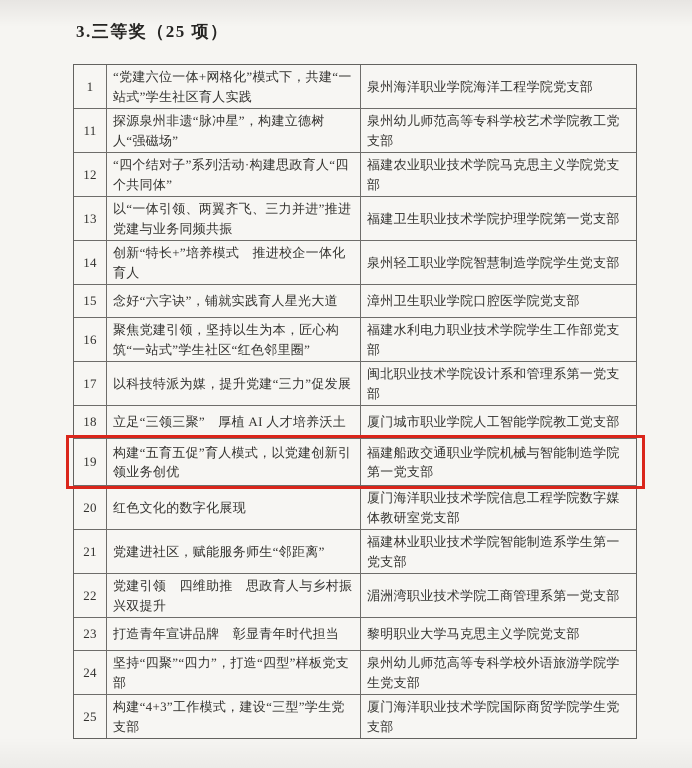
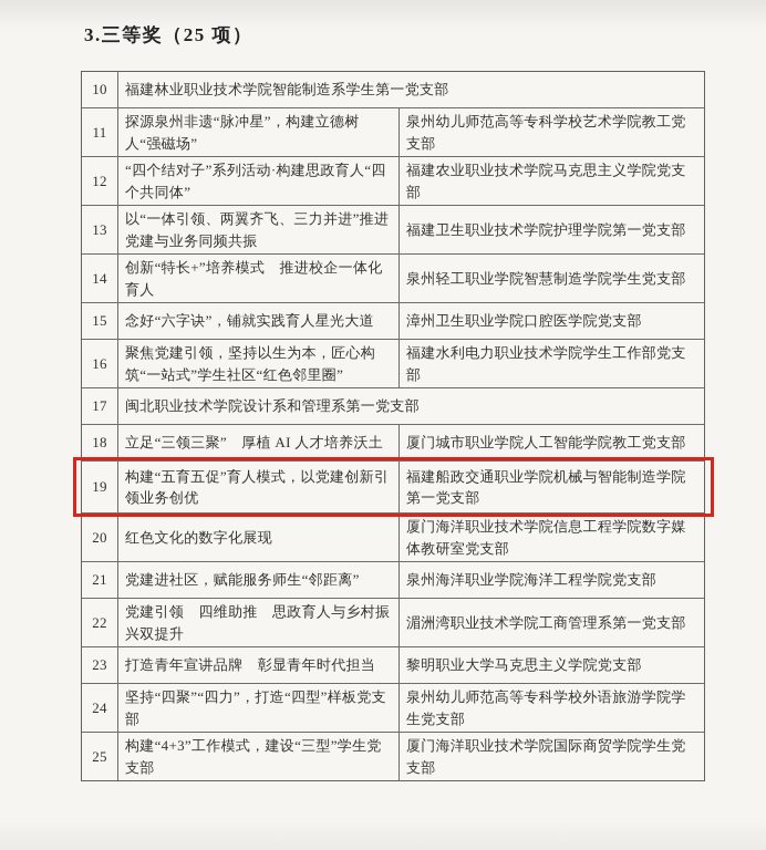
  3.三等奖（25 项）
- 1
+ 10
- “党建六位一体+网格化”模式下，共建“一站式”学生社区育人实践
- 泉州海洋职业学院海洋工程学院党支部
+ 福建林业职业技术学院智能制造系学生第一党支部
  11
  探源泉州非遗“脉冲星”，构建立德树人“强磁场”
  泉州幼儿师范高等专科学校艺术学院教工党支部
  12
  “四个结对子”系列活动·构建思政育人“四个共同体”
  福建农业职业技术学院马克思主义学院党支部
  13
  以“一体引领、两翼齐飞、三力并进”推进党建与业务同频共振
  福建卫生职业技术学院护理学院第一党支部
  14
  创新“特长+”培养模式 推进校企一体化育人
  泉州轻工职业学院智慧制造学院学生党支部
  15
  念好“六字诀”，铺就实践育人星光大道
  漳州卫生职业学院口腔医学院党支部
  16
  聚焦党建引领，坚持以生为本，匠心构筑“一站式”学生社区“红色邻里圈”
  福建水利电力职业技术学院学生工作部党支部
  17
- 以科技特派为媒，提升党建“三力”促发展
  闽北职业技术学院设计系和管理系第一党支部
  18
  立足“三领三聚” 厚植 AI 人才培养沃土
  厦门城市职业学院人工智能学院教工党支部
  19
  构建“五育五促”育人模式，以党建创新引领业务创优
  福建船政交通职业学院机械与智能制造学院第一党支部
  20
  红色文化的数字化展现
  厦门海洋职业技术学院信息工程学院数字媒体教研室党支部
  21
  党建进社区，赋能服务师生“邻距离”
- 福建林业职业技术学院智能制造系学生第一党支部
+ 泉州海洋职业学院海洋工程学院党支部
  22
  党建引领 四维助推 思政育人与乡村振兴双提升
  湄洲湾职业技术学院工商管理系第一党支部
  23
  打造青年宣讲品牌 彰显青年时代担当
  黎明职业大学马克思主义学院党支部
  24
  坚持“四聚”“四力”，打造“四型”样板党支部
  泉州幼儿师范高等专科学校外语旅游学院学生党支部
  25
  构建“4+3”工作模式，建设“三型”学生党支部
  厦门海洋职业技术学院国际商贸学院学生党支部
